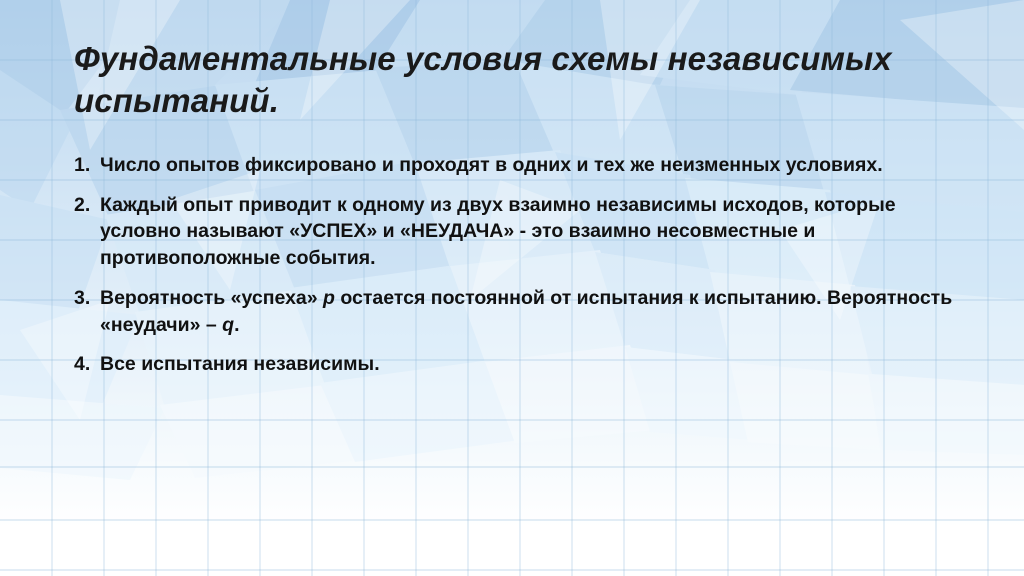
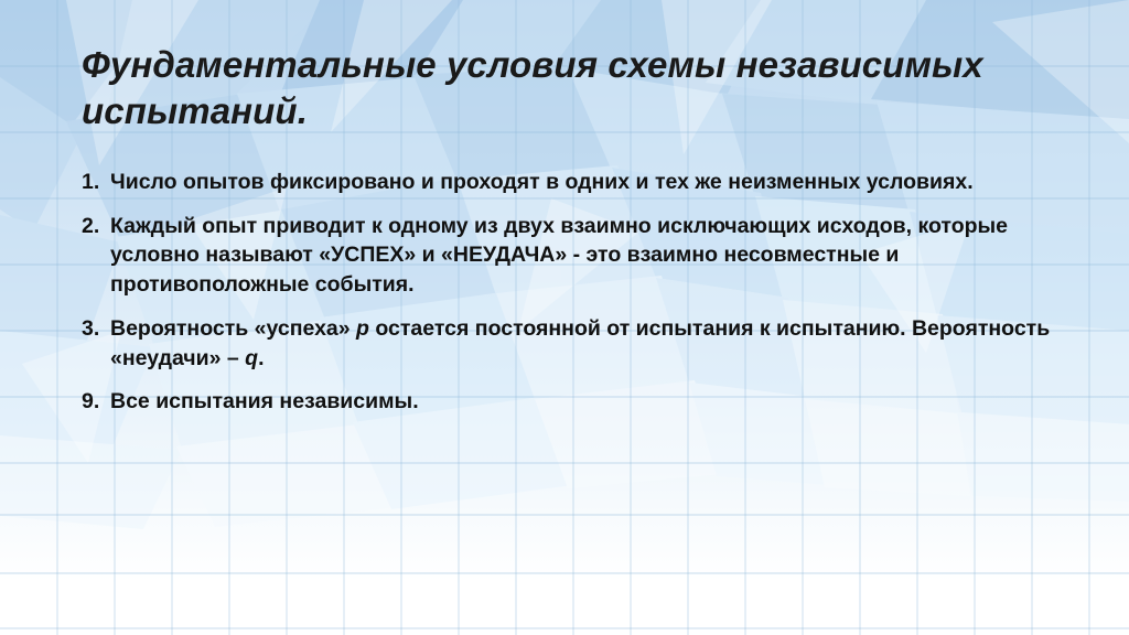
  Фундаментальные условия схемы независимых испытаний.
  1.
  Число опытов фиксировано и проходят в одних и тех же неизменных условиях.
  2.
- Каждый опыт приводит к одному из двух взаимно независимы исходов, которые условно называют «УСПЕХ» и «НЕУДАЧА» - это взаимно несовместные и противоположные события.
+ Каждый опыт приводит к одному из двух взаимно исключающих исходов, которые условно называют «УСПЕХ» и «НЕУДАЧА» - это взаимно несовместные и противоположные события.
  3.
  Вероятность «успеха» p остается постоянной от испытания к испытанию. Вероятность «неудачи» – q.
- 4.
+ 9.
  Все испытания независимы.
